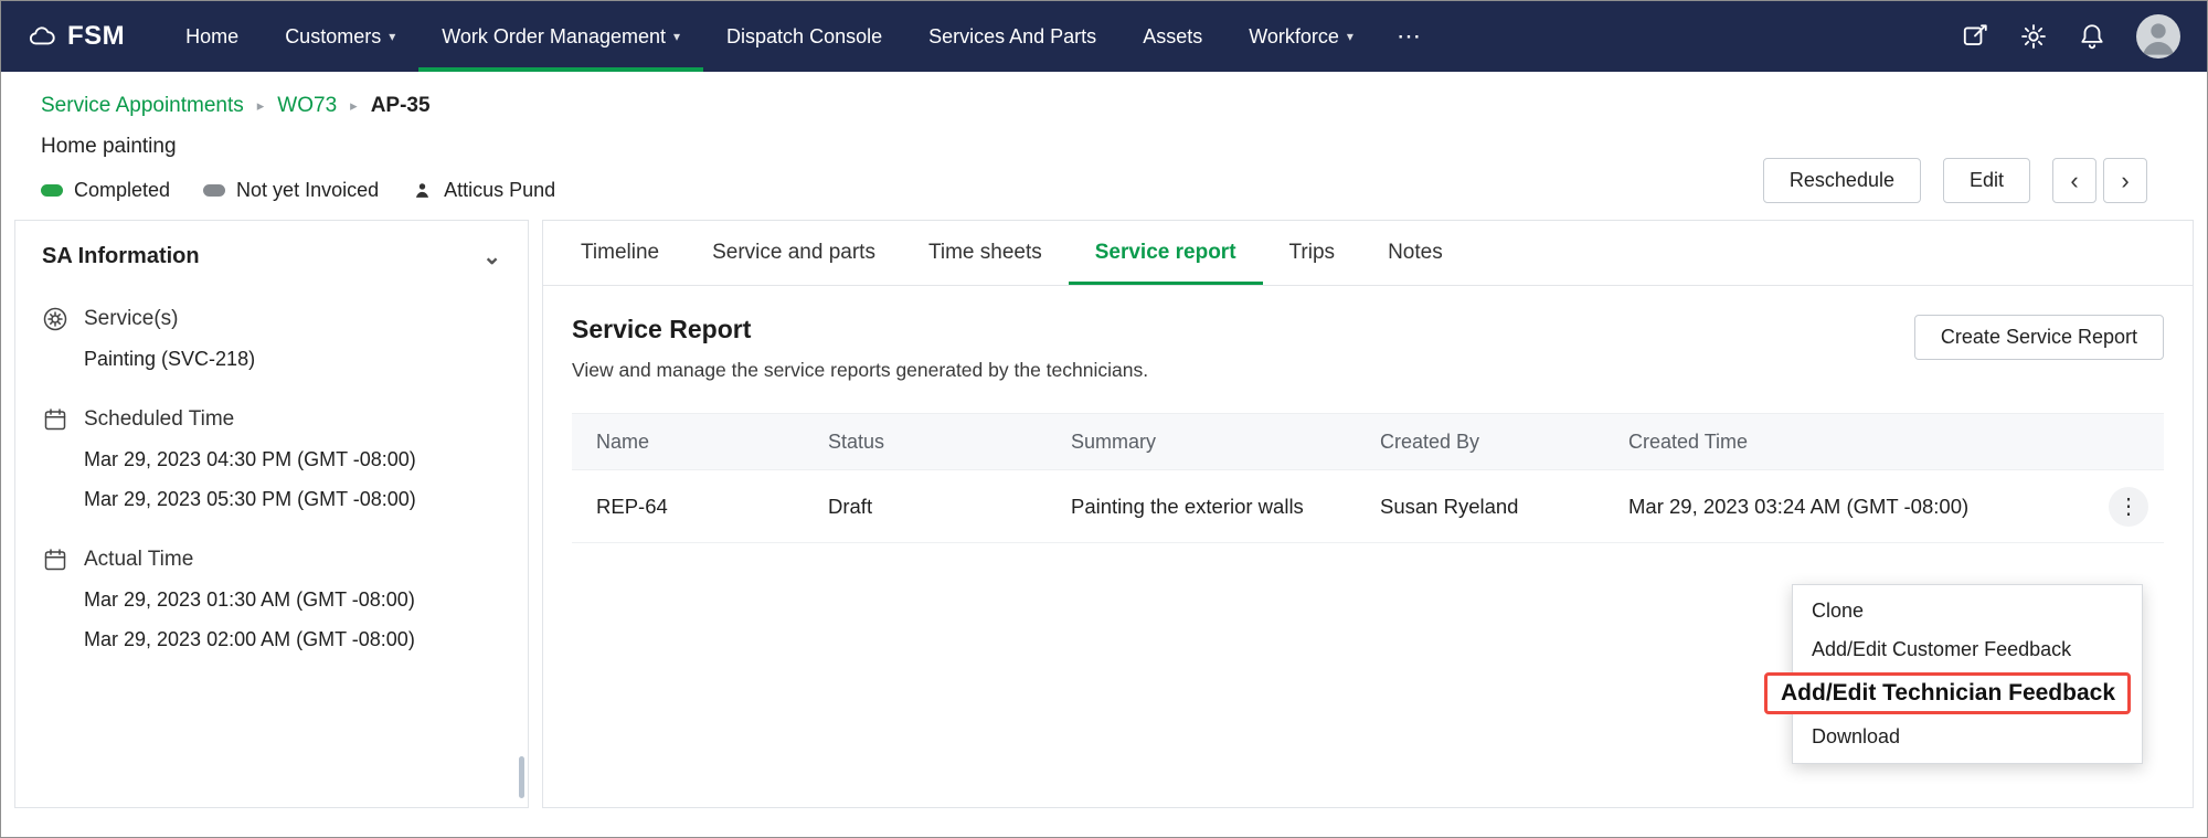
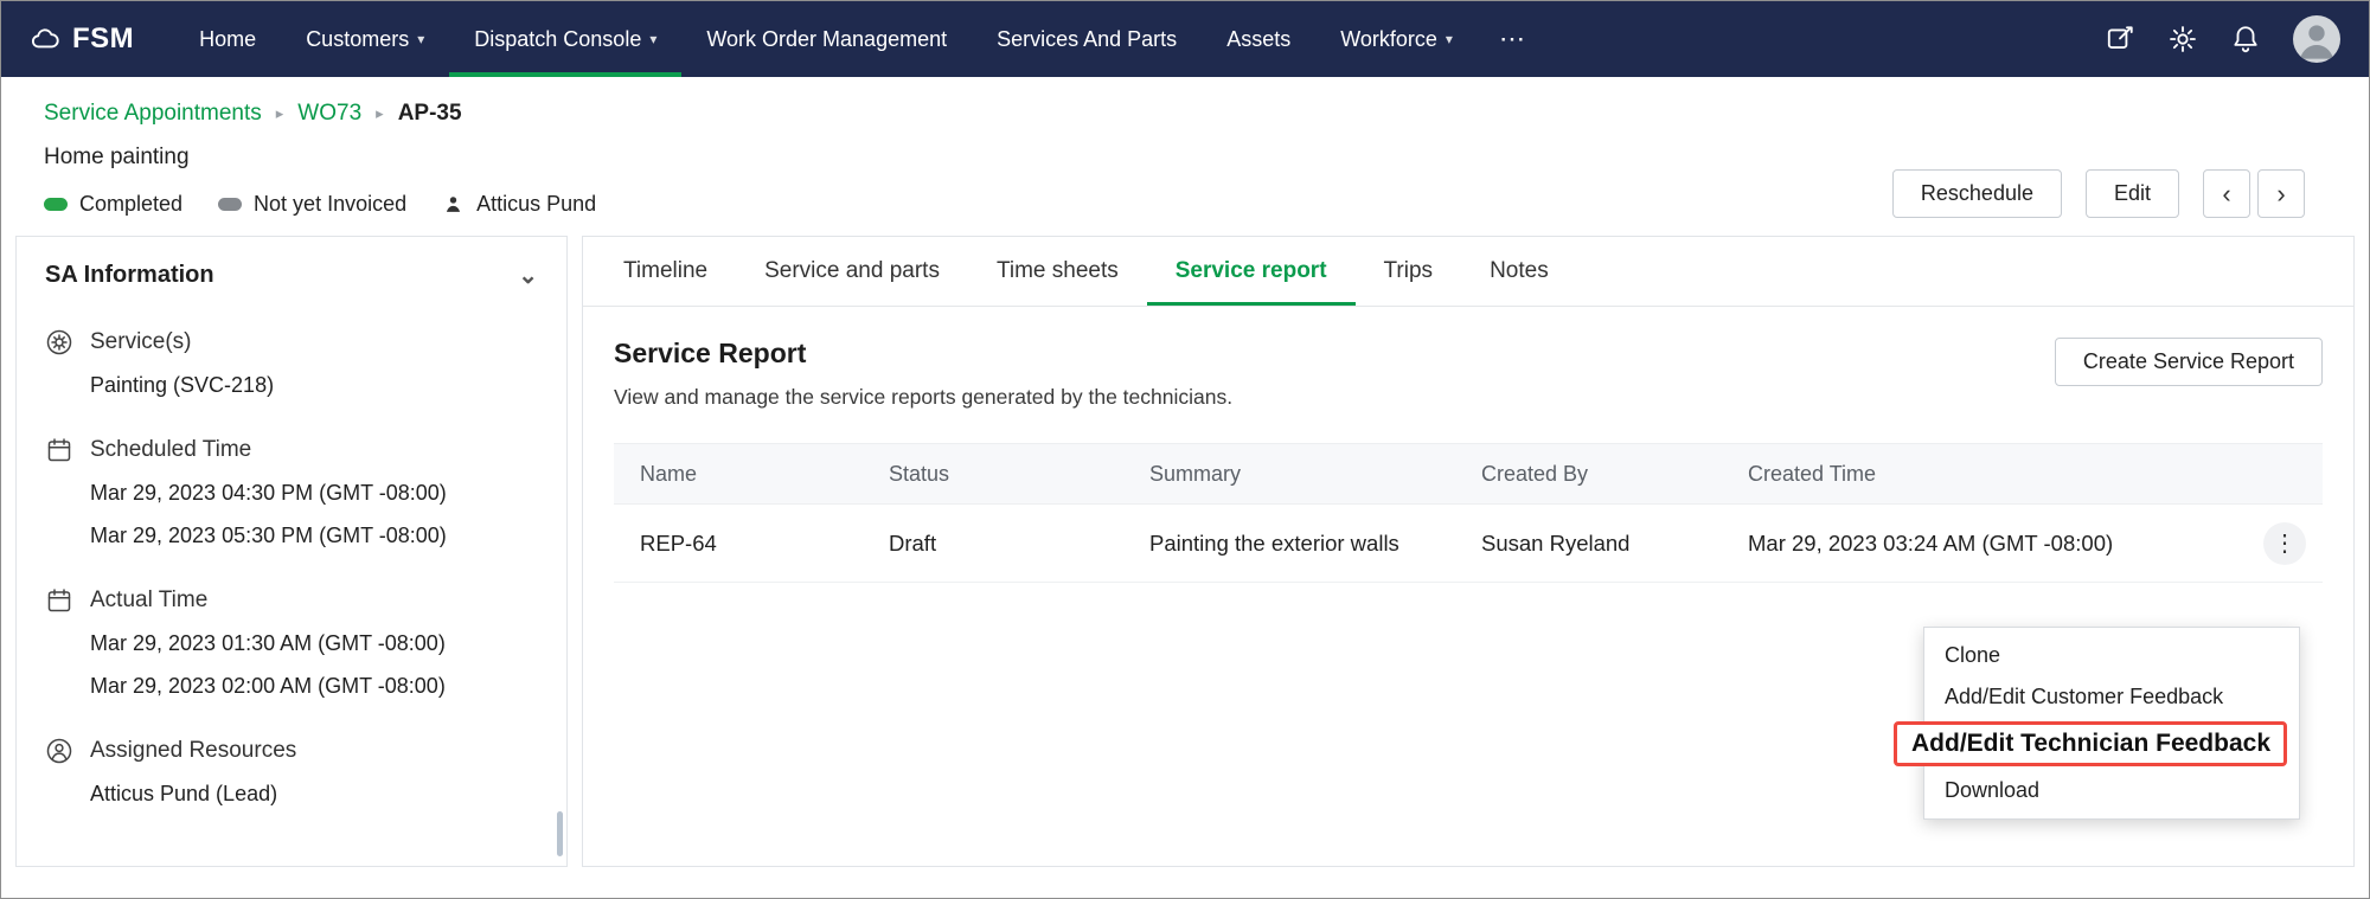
  FSM
  Home
  Customers
  ▾
- Work Order Management
+ Dispatch Console
  ▾
- Dispatch Console
+ Work Order Management
  Services And Parts
  Assets
  Workforce
  ▾
  ⋯
  Service Appointments
  ▸
  WO73
  ▸
  AP-35
  Home painting
  Completed
  Not yet Invoiced
  Atticus Pund
  Reschedule
  Edit
  ‹
  ›
  SA Information
  ⌄
  Service(s)
  Painting (SVC-218)
  Scheduled Time
  Mar 29, 2023 04:30 PM (GMT -08:00)
  Mar 29, 2023 05:30 PM (GMT -08:00)
  Actual Time
  Mar 29, 2023 01:30 AM (GMT -08:00)
  Mar 29, 2023 02:00 AM (GMT -08:00)
+ Assigned Resources
+ Atticus Pund (Lead)
  Timeline
  Service and parts
  Time sheets
  Service report
  Trips
  Notes
  Service Report
  View and manage the service reports generated by the technicians.
  Create Service Report
  Name
  Status
  Summary
  Created By
  Created Time
  REP-64
  Draft
  Painting the exterior walls
  Susan Ryeland
  Mar 29, 2023 03:24 AM (GMT -08:00)
  ⋮
  Clone
  Add/Edit Customer Feedback
  Add/Edit Technician Feedback
  Download
